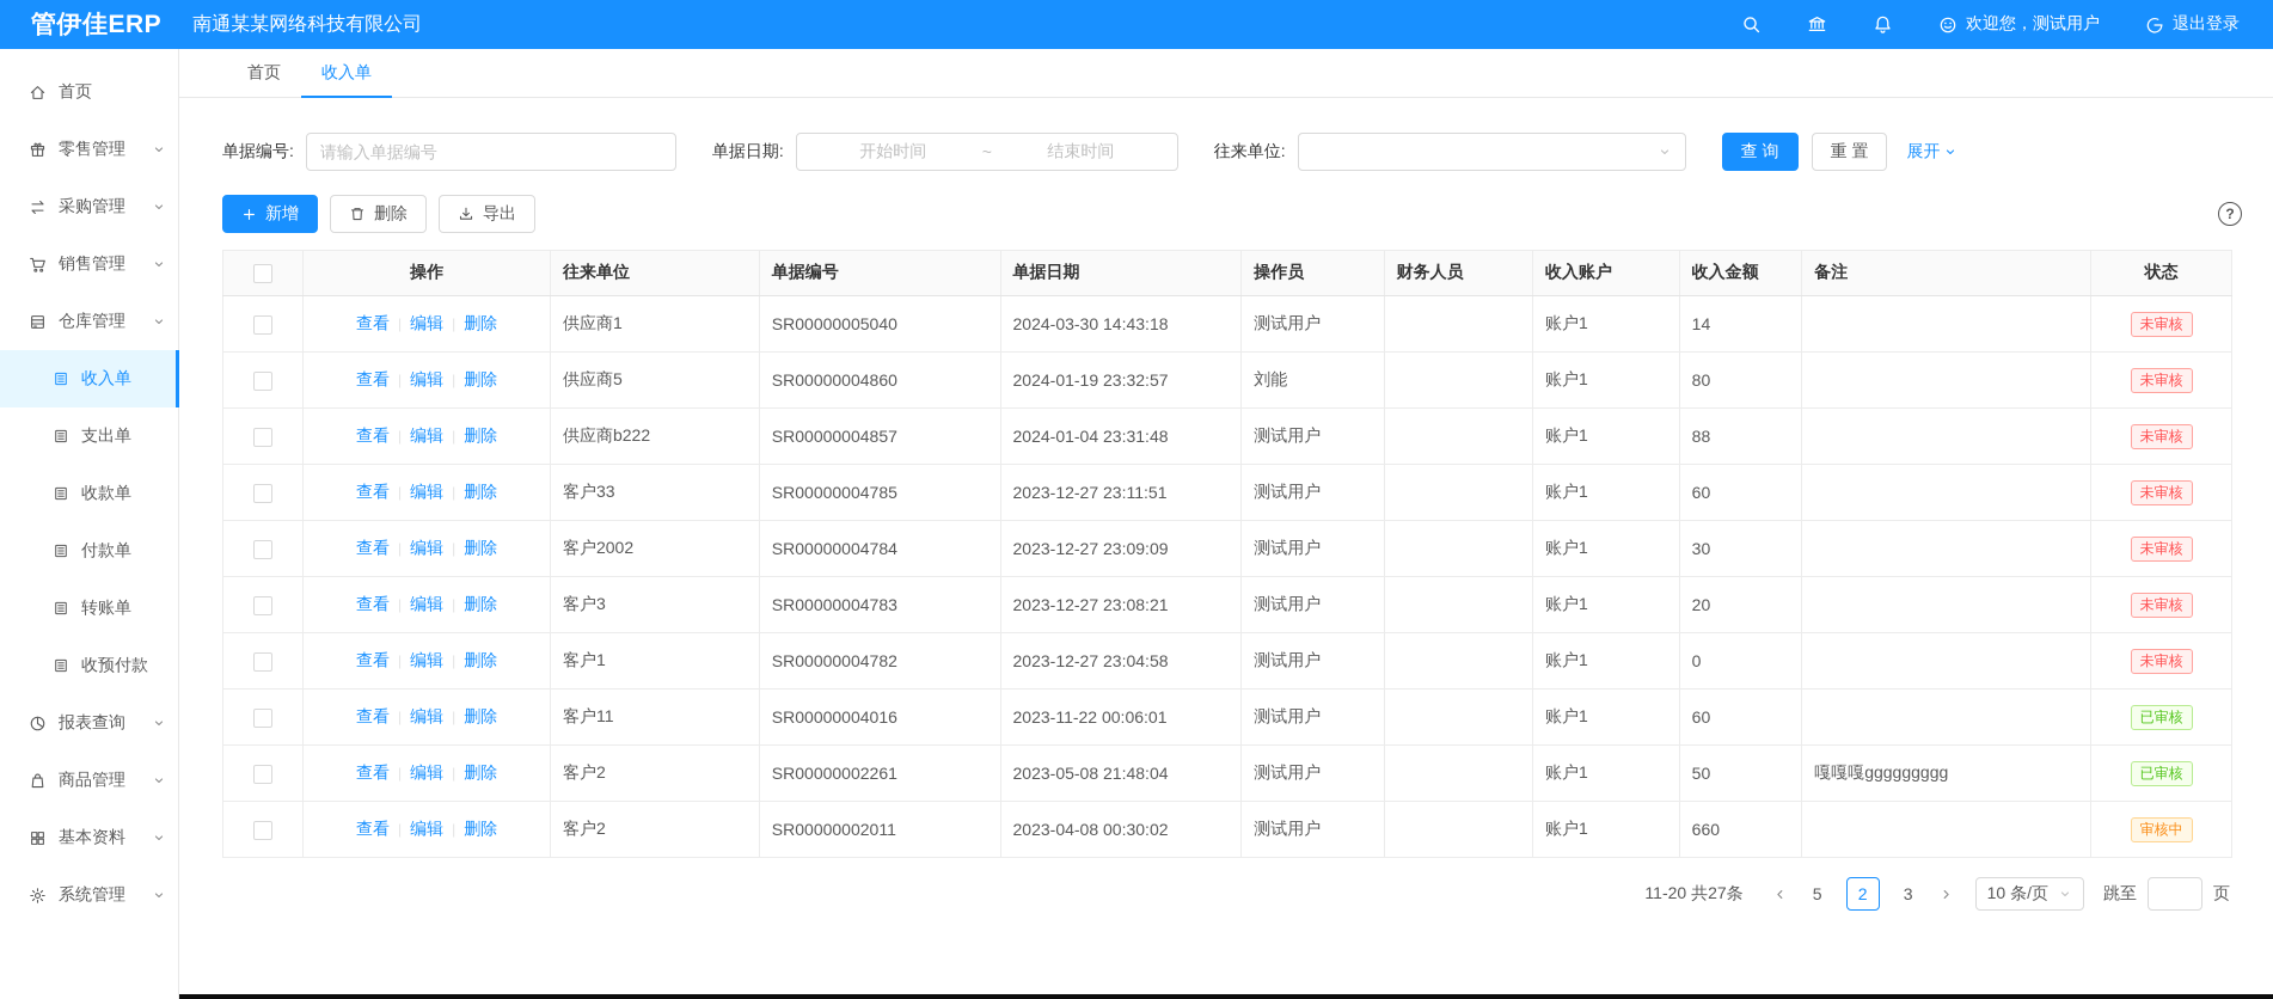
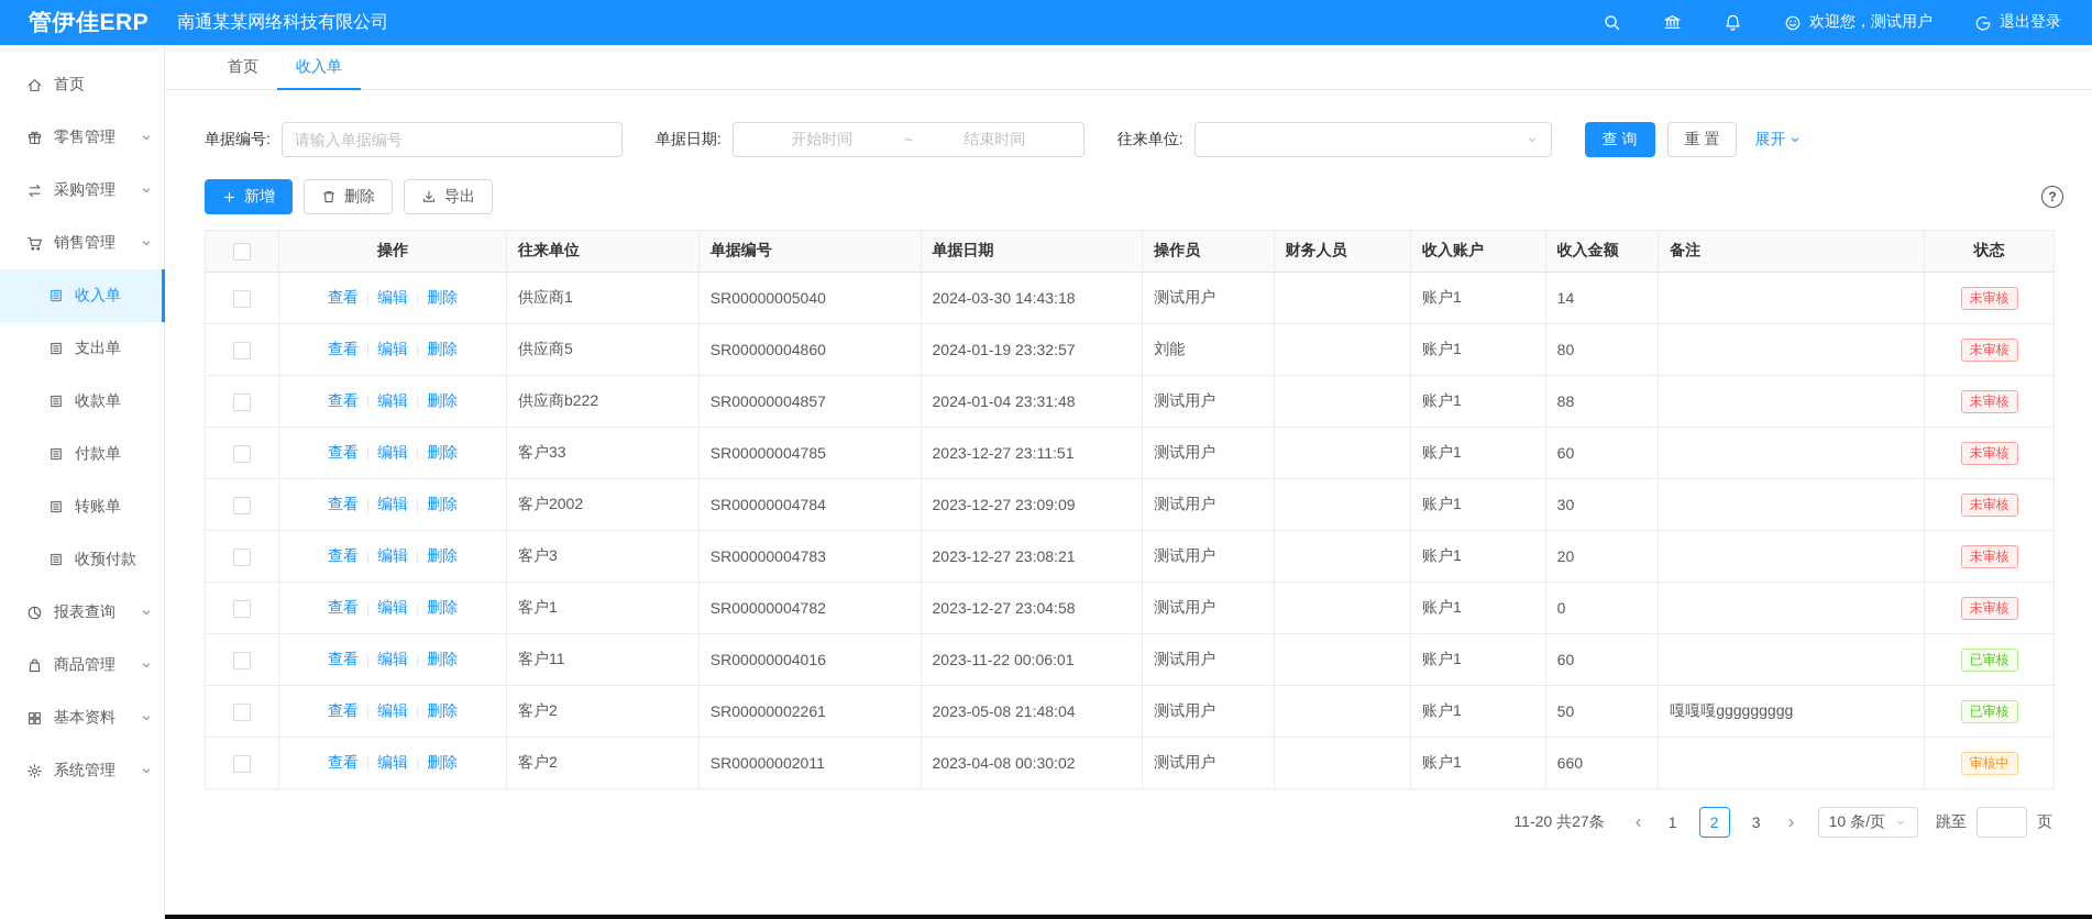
  管伊佳ERP
  南通某某网络科技有限公司
  欢迎您，测试用户
  退出登录
  首页
  零售管理
  采购管理
  销售管理
- 仓库管理
  收入单
  支出单
  收款单
  付款单
  转账单
  收预付款
  报表查询
  商品管理
  基本资料
  系统管理
  首页
  收入单
  单据编号:
  请输入单据编号
  单据日期:
  开始时间
  ~
  结束时间
  往来单位:
  查 询
  重 置
  展开
  新增
  删除
  导出
  ?
  	操作	往来单位	单据编号	单据日期	操作员	财务人员	收入账户	收入金额	备注	状态
  	查看 | 编辑 删除	供应商1	SR00000005040	2024-03-30 14:43:18	测试用户		账户1	14		未审核
  	查看 | 编辑 删除	供应商5	SR00000004860	2024-01-19 23:32:57	刘能		账户1	80		未审核
  	查看 | 编辑 删除	供应商b222	SR00000004857	2024-01-04 23:31:48	测试用户		账户1	88		未审核
  	查看 | 编辑 删除	客户33	SR00000004785	2023-12-27 23:11:51	测试用户		账户1	60		未审核
  	查看 | 编辑 删除	客户2002	SR00000004784	2023-12-27 23:09:09	测试用户		账户1	30		未审核
  	查看 | 编辑 删除	客户3	SR00000004783	2023-12-27 23:08:21	测试用户		账户1	20		未审核
  	查看 | 编辑 删除	客户1	SR00000004782	2023-12-27 23:04:58	测试用户		账户1	0		未审核
  	查看 | 编辑 删除	客户11	SR00000004016	2023-11-22 00:06:01	测试用户		账户1	60		已审核
  	查看 | 编辑 删除	客户2	SR00000002261	2023-05-08 21:48:04	测试用户		账户1	50	嘎嘎嘎ggggggggg	已审核
  	查看 | 编辑 删除	客户2	SR00000002011	2023-04-08 00:30:02	测试用户		账户1	660		审核中
  11-20 共27条
- 5
+ 1
  2
  3
  10 条/页
  跳至
  页
